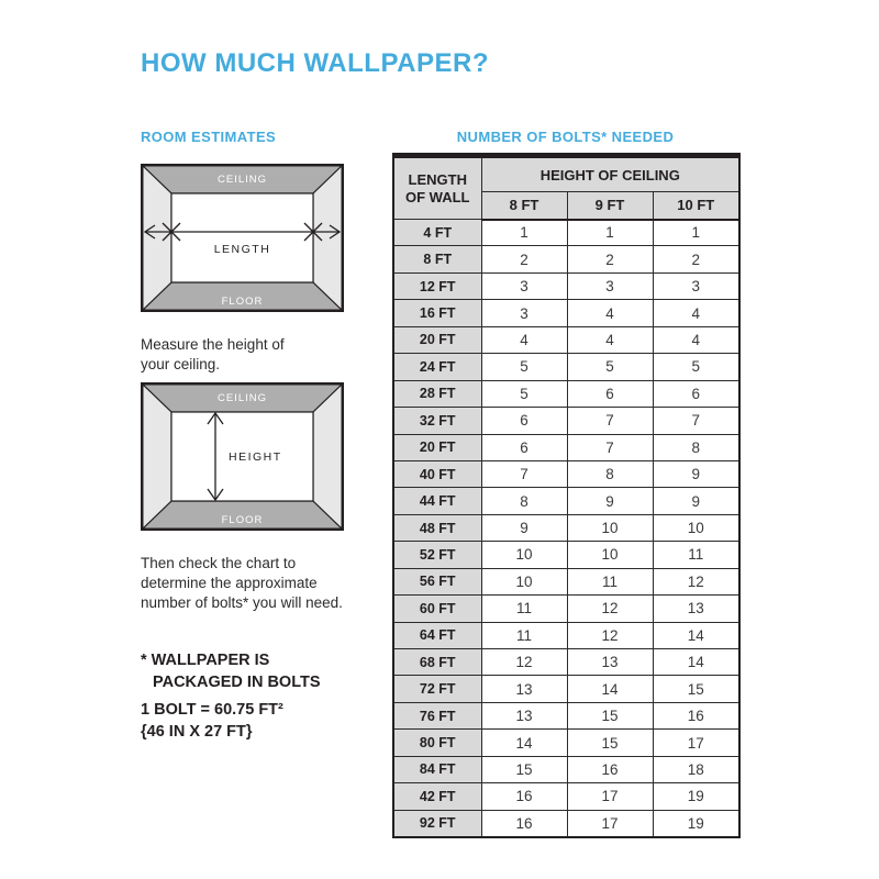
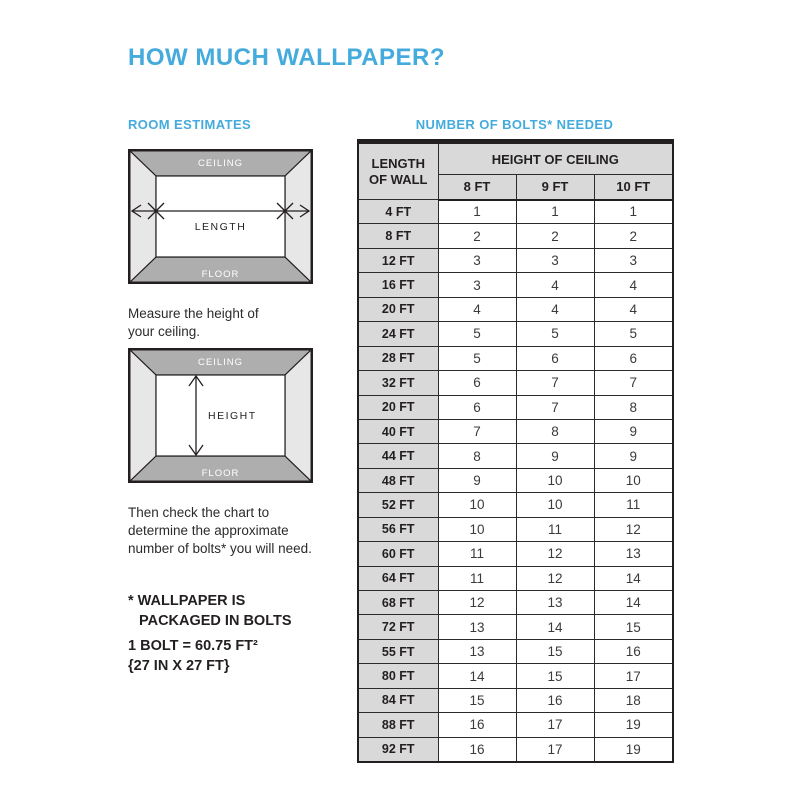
  HOW MUCH WALLPAPER?
  ROOM ESTIMATES
  CEILING
  FLOOR
  LENGTH
  Measure the height of
  your ceiling.
  CEILING
  FLOOR
  HEIGHT
  Then check the chart to
  determine the approximate
  number of bolts* you will need.
  * WALLPAPER IS
  PACKAGED IN BOLTS
  1 BOLT = 60.75 FT²
- {46 IN X 27 FT}
+ {27 IN X 27 FT}
  NUMBER OF BOLTS* NEEDED
  LENGTH OF WALL	HEIGHT OF CEILING
  	8 FT	9 FT	10 FT
  4 FT	1	1	1
  8 FT	2	2	2
  12 FT	3	3	3
  16 FT	3	4	4
  20 FT	4	4	4
  24 FT	5	5	5
  28 FT	5	6	6
  32 FT	6	7	7
  20 FT	6	7	8
  40 FT	7	8	9
  44 FT	8	9	9
  48 FT	9	10	10
  52 FT	10	10	11
  56 FT	10	11	12
  60 FT	11	12	13
  64 FT	11	12	14
  68 FT	12	13	14
  72 FT	13	14	15
- 76 FT	13	15	16
+ 55 FT	13	15	16
  80 FT	14	15	17
  84 FT	15	16	18
- 42 FT	16	17	19
+ 88 FT	16	17	19
  92 FT	16	17	19
